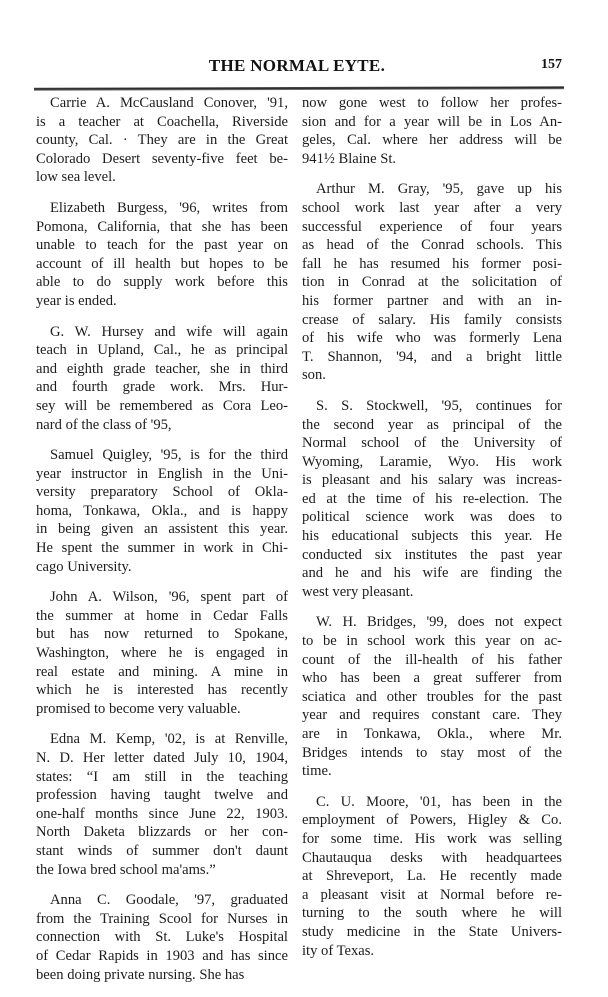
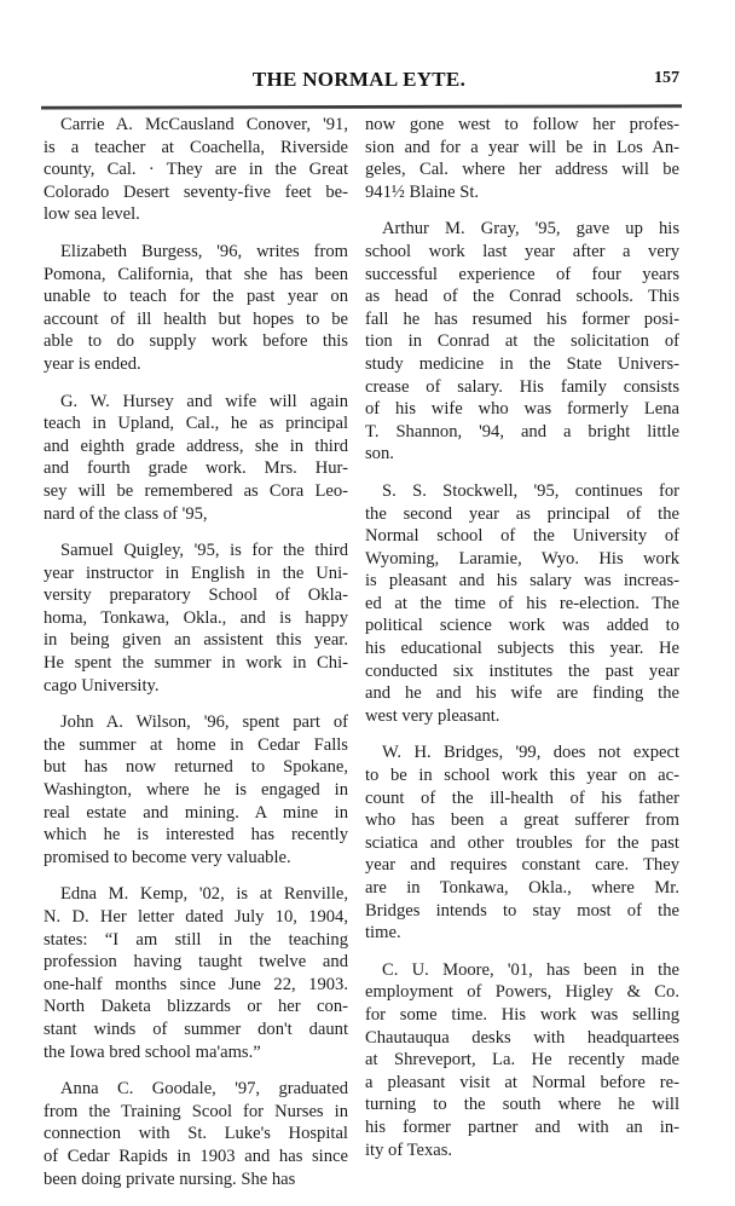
  THE NORMAL EYTE.
  157
  Carrie A. McCausland Conover, '91,
  is a teacher at Coachella, Riverside
  county, Cal. · They are in the Great
  Colorado Desert seventy-five feet be-
  low sea level.
  Elizabeth Burgess, '96, writes from
  Pomona, California, that she has been
  unable to teach for the past year on
  account of ill health but hopes to be
  able to do supply work before this
  year is ended.
  G. W. Hursey and wife will again
  teach in Upland, Cal., he as principal
- and eighth grade teacher, she in third
+ and eighth grade address, she in third
  and fourth grade work. Mrs. Hur-
  sey will be remembered as Cora Leo-
  nard of the class of '95,
  Samuel Quigley, '95, is for the third
  year instructor in English in the Uni-
  versity preparatory School of Okla-
  homa, Tonkawa, Okla., and is happy
  in being given an assistent this year.
  He spent the summer in work in Chi-
  cago University.
  John A. Wilson, '96, spent part of
  the summer at home in Cedar Falls
  but has now returned to Spokane,
  Washington, where he is engaged in
  real estate and mining. A mine in
  which he is interested has recently
  promised to become very valuable.
  Edna M. Kemp, '02, is at Renville,
  N. D. Her letter dated July 10, 1904,
  states: “I am still in the teaching
  profession having taught twelve and
  one-half months since June 22, 1903.
  North Daketa blizzards or her con-
  stant winds of summer don't daunt
  the Iowa bred school ma'ams.”
  Anna C. Goodale, '97, graduated
  from the Training Scool for Nurses in
  connection with St. Luke's Hospital
  of Cedar Rapids in 1903 and has since
  been doing private nursing. She has
  now gone west to follow her profes-
  sion and for a year will be in Los An-
  geles, Cal. where her address will be
  941½ Blaine St.
  Arthur M. Gray, '95, gave up his
  school work last year after a very
  successful experience of four years
  as head of the Conrad schools. This
  fall he has resumed his former posi-
  tion in Conrad at the solicitation of
- his former partner and with an in-
+ study medicine in the State Univers-
  crease of salary. His family consists
  of his wife who was formerly Lena
  T. Shannon, '94, and a bright little
  son.
  S. S. Stockwell, '95, continues for
  the second year as principal of the
  Normal school of the University of
  Wyoming, Laramie, Wyo. His work
  is pleasant and his salary was increas-
  ed at the time of his re-election. The
- political science work was does to
+ political science work was added to
  his educational subjects this year. He
  conducted six institutes the past year
  and he and his wife are finding the
  west very pleasant.
  W. H. Bridges, '99, does not expect
  to be in school work this year on ac-
  count of the ill-health of his father
  who has been a great sufferer from
  sciatica and other troubles for the past
  year and requires constant care. They
  are in Tonkawa, Okla., where Mr.
  Bridges intends to stay most of the
  time.
  C. U. Moore, '01, has been in the
  employment of Powers, Higley & Co.
  for some time. His work was selling
  Chautauqua desks with headquartees
  at Shreveport, La. He recently made
  a pleasant visit at Normal before re-
  turning to the south where he will
- study medicine in the State Univers-
+ his former partner and with an in-
  ity of Texas.
